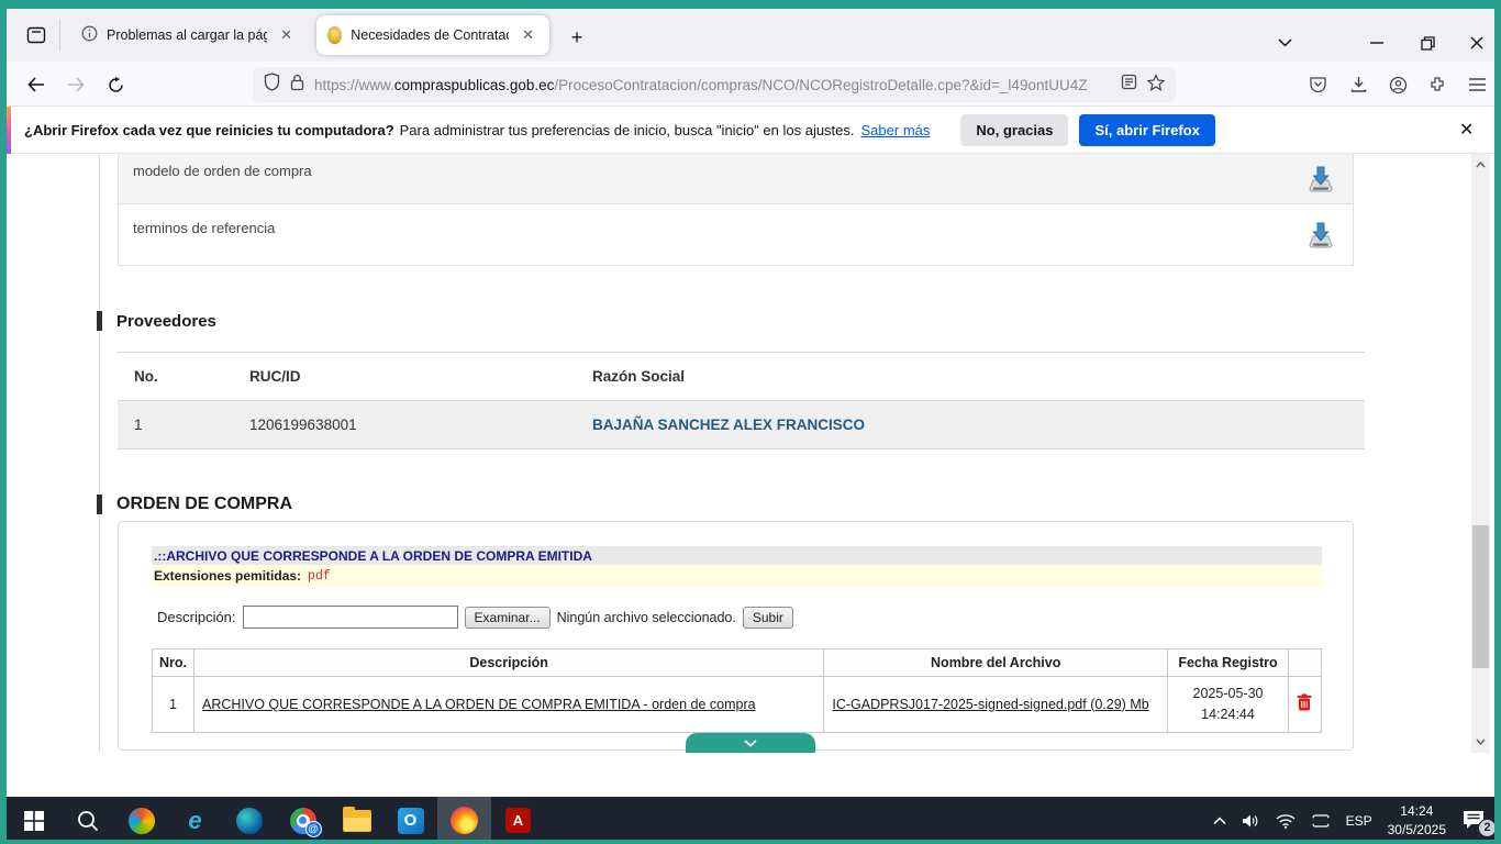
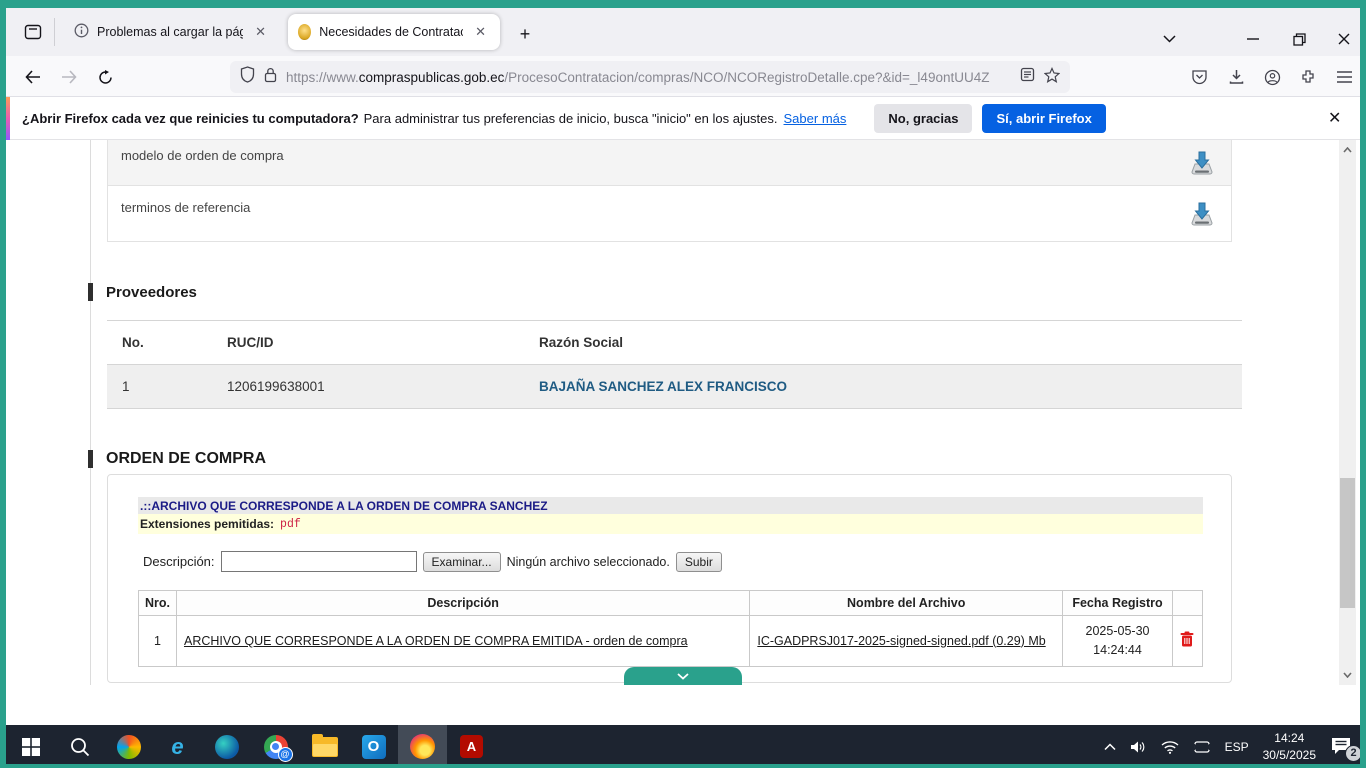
  Problemas al cargar la pág
  ✕
  Necesidades de Contrata
  ✕
  +
  https://www.compraspublicas.gob.ec/ProcesoContratacion/compras/NCO/NCORegistroDetalle.cpe?&id=_l49ontUU4Z
  ¿Abrir Firefox cada vez que reinicies tu computadora?
  Para administrar tus preferencias de inicio, busca "inicio" en los ajustes.
  Saber más
  No, gracias
  Sí, abrir Firefox
  ✕
  modelo de orden de compra
  terminos de referencia
  Proveedores
  No.	RUC/ID	Razón Social
  1	1206199638001	BAJAÑA SANCHEZ ALEX FRANCISCO
  ORDEN DE COMPRA
- .::ARCHIVO QUE CORRESPONDE A LA ORDEN DE COMPRA EMITIDA
+ .::ARCHIVO QUE CORRESPONDE A LA ORDEN DE COMPRA SANCHEZ
  Extensiones pemitidas:
  pdf
  Descripción:
  Examinar...
  Ningún archivo seleccionado.
  Subir
  Nro.	Descripción	Nombre del Archivo	Fecha Registro
  1	ARCHIVO QUE CORRESPONDE A LA ORDEN DE COMPRA EMITIDA - orden de compra	IC-GADPRSJ017-2025-signed-signed.pdf (0.29) Mb	2025-05-3014:24:44
  e
  @
  O
  A
  ESP
  14:24
  30/5/2025
  2
